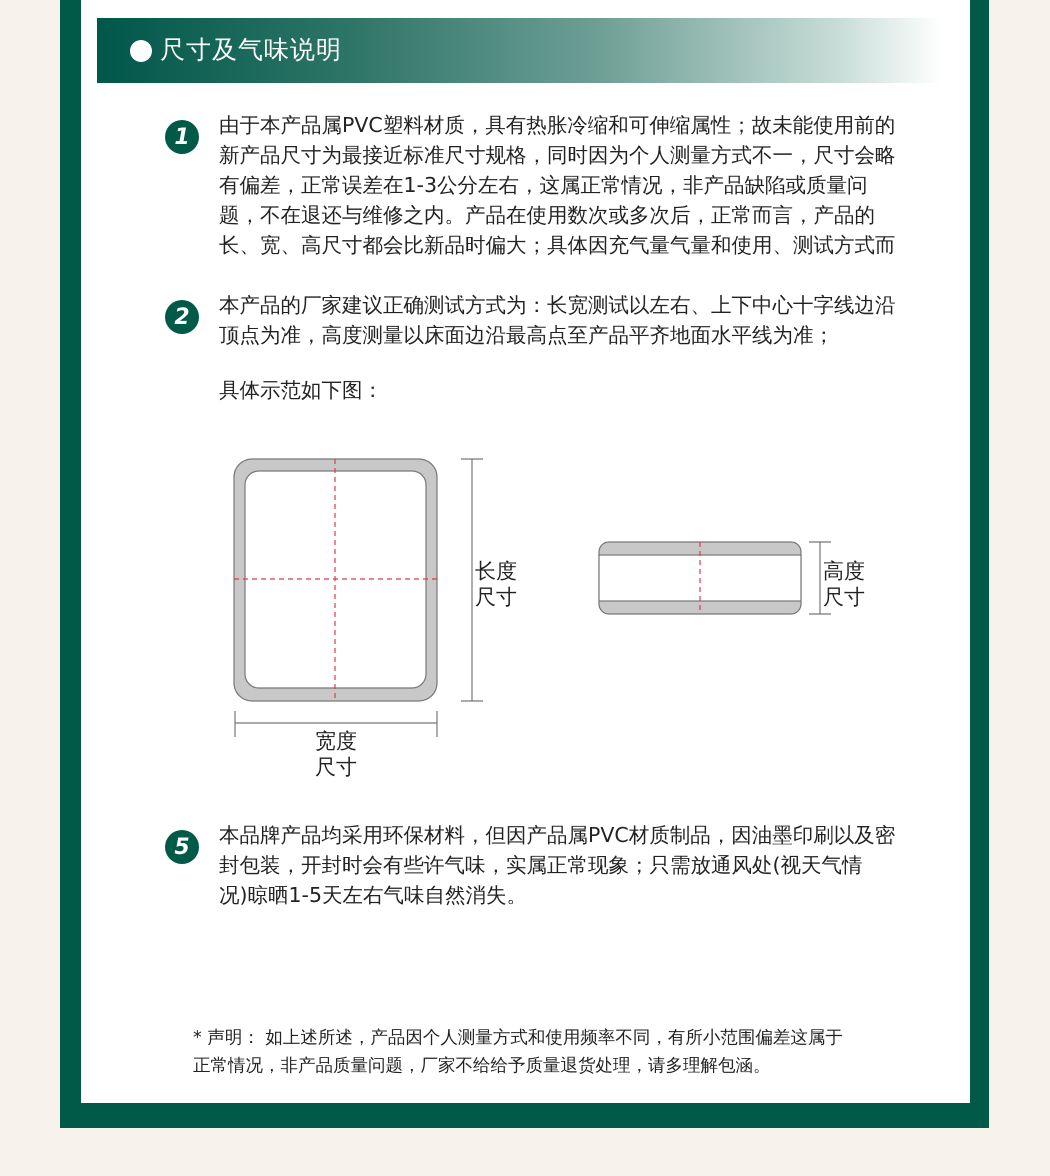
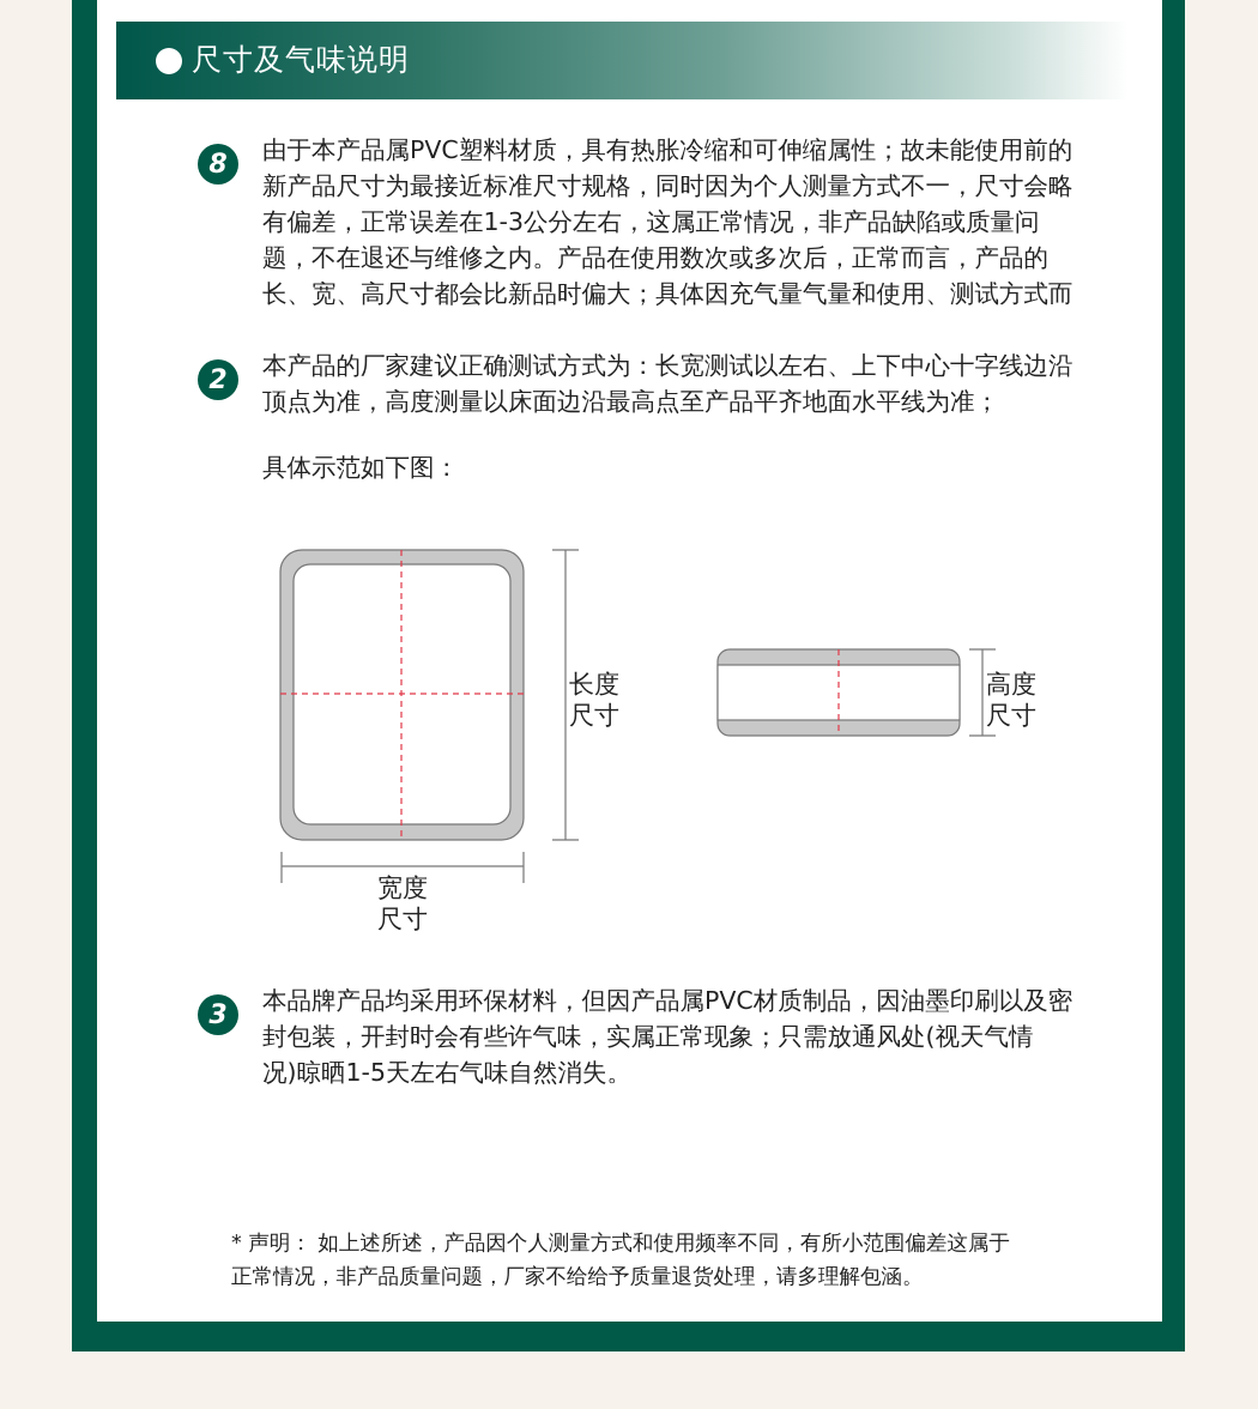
  尺寸及气味说明
- 1
+ 8
  由于本产品属PVC塑料材质，具有热胀冷缩和可伸缩属性；故未能使用前的
  新产品尺寸为最接近标准尺寸规格，同时因为个人测量方式不一，尺寸会略
  有偏差，正常误差在1-3公分左右，这属正常情况，非产品缺陷或质量问
  题，不在退还与维修之内。产品在使用数次或多次后，正常而言，产品的
  长、宽、高尺寸都会比新品时偏大；具体因充气量气量和使用、测试方式而
  2
  本产品的厂家建议正确测试方式为：长宽测试以左右、上下中心十字线边沿
  顶点为准，高度测量以床面边沿最高点至产品平齐地面水平线为准；
  具体示范如下图：
  长度
  尺寸
  宽度
  尺寸
  高度
  尺寸
- 5
+ 3
  本品牌产品均采用环保材料，但因产品属PVC材质制品，因油墨印刷以及密
  封包装，开封时会有些许气味，实属正常现象；只需放通风处(视天气情
  况)晾晒1-5天左右气味自然消失。
  * 声明： 如上述所述，产品因个人测量方式和使用频率不同，有所小范围偏差这属于
  正常情况，非产品质量问题，厂家不给给予质量退货处理，请多理解包涵。
